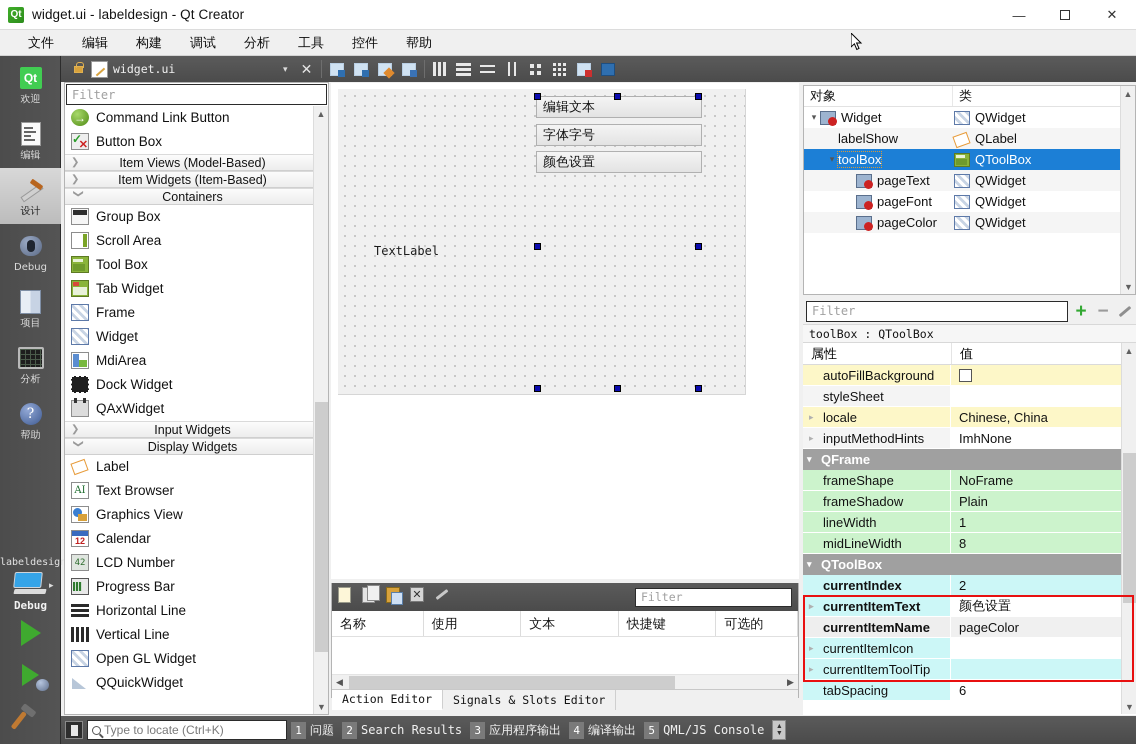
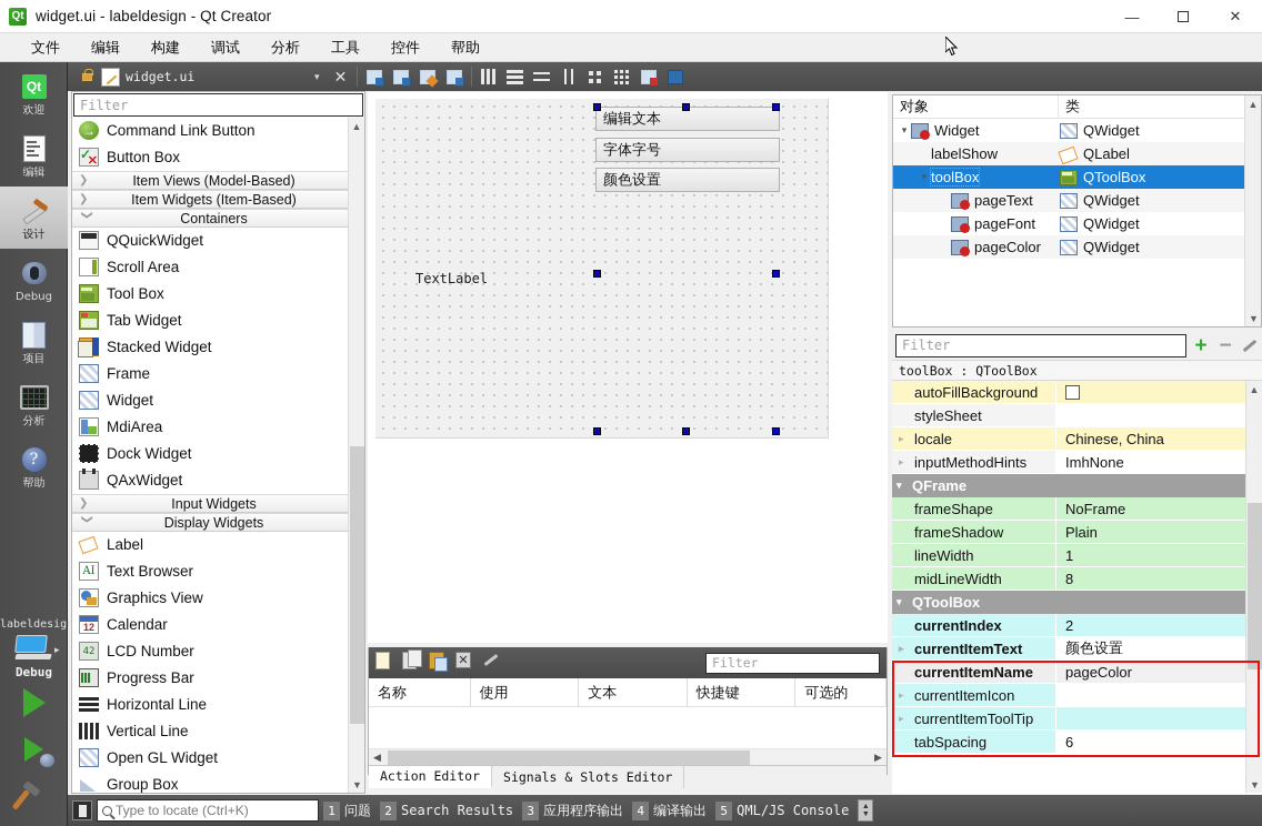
  Qt
  widget.ui - labeldesign - Qt Creator
  —
  ✕
  文件
  编辑
  构建
  调试
  分析
  工具
  控件
  帮助
  Qt
  欢迎
  编辑
  设计
  Debug
  项目
  分析
  ?
  帮助
  labeldesig
  ▸
  Debug
  widget.ui
  ▾
  ✕
  Filter
  Command Link Button
  Button Box
  ❯
  Item Views (Model-Based)
  ❯
  Item Widgets (Item-Based)
  Containers
- Group Box
+ QQuickWidget
  Scroll Area
  Tool Box
  Tab Widget
+ Stacked Widget
  Frame
  Widget
  MdiArea
  Dock Widget
  QAxWidget
  ❯
  Input Widgets
  Display Widgets
  Label
  Text Browser
  Graphics View
  Calendar
  LCD Number
  Progress Bar
  Horizontal Line
  Vertical Line
  Open GL Widget
- QQuickWidget
+ Group Box
  ▲
  ▼
  编辑文本
  字体字号
  颜色设置
  TextLabel
  ✕
  Filter
  名称
  使用
  文本
  快捷键
  可选的
  ◀
  ▶
  Action Editor
  Signals & Slots Editor
  对象
  类
  ▾
  Widget
  QWidget
  labelShow
  QLabel
  ▾
  toolBox
  QToolBox
  pageText
  QWidget
  pageFont
  QWidget
  pageColor
  QWidget
  ▲
  ▼
  Filter
  +
  −
  toolBox : QToolBox
- 属性
- 值
  autoFillBackground
  styleSheet
  ▸
  locale
  Chinese, China
  ▸
  inputMethodHints
  ImhNone
  ▾
  QFrame
  frameShape
  NoFrame
  frameShadow
  Plain
  lineWidth
  1
  midLineWidth
  8
  ▾
  QToolBox
  currentIndex
  2
  ▸
  currentItemText
  颜色设置
  currentItemName
  pageColor
  ▸
  currentItemIcon
  ▸
  currentItemToolTip
  tabSpacing
  6
  ▲
  ▼
  Type to locate (Ctrl+K)
  1
  问题
  2
  Search Results
  3
  应用程序输出
  4
  编译输出
  5
  QML/JS Console
